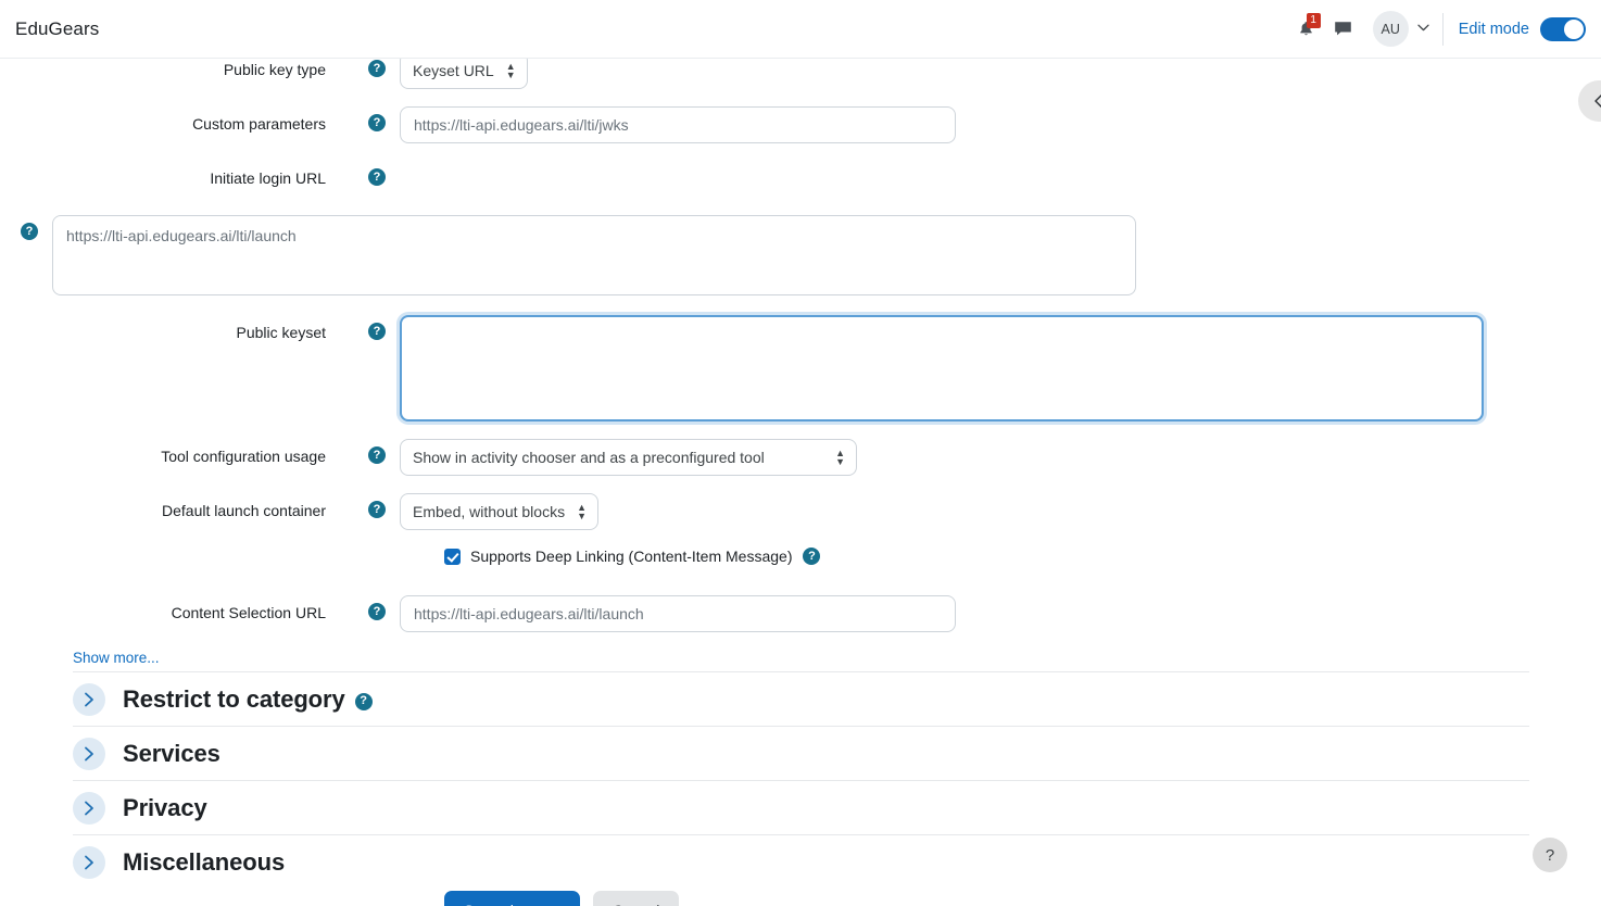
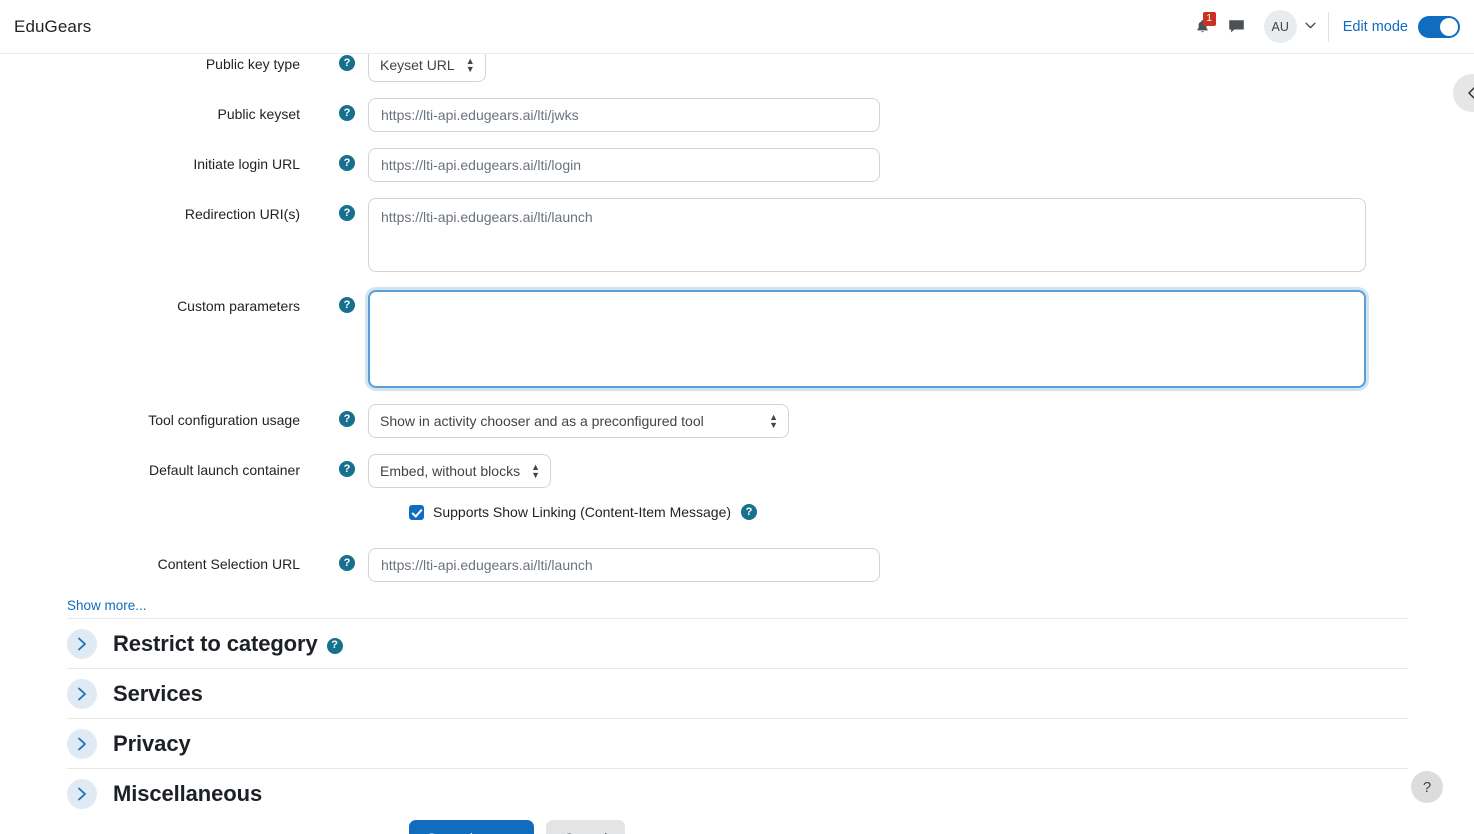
  Public key type
  ?
  Keyset URL
  ▲
  ▼
- Custom parameters
+ Public keyset
  ?
  https://lti-api.edugears.ai/lti/jwks
  Initiate login URL
  ?
+ https://lti-api.edugears.ai/lti/login
+ Redirection URI(s)
  ?
  https://lti-api.edugears.ai/lti/launch
- Public keyset
+ Custom parameters
  ?
  Tool configuration usage
  ?
  Show in activity chooser and as a preconfigured tool
  ▲
  ▼
  Default launch container
  ?
  Embed, without blocks
  ▲
  ▼
- Supports Deep Linking (Content-Item Message)
+ Supports Show Linking (Content-Item Message)
  ?
  Content Selection URL
  ?
  https://lti-api.edugears.ai/lti/launch
  Show more...
  Restrict to category
  ?
  Services
  Privacy
  Miscellaneous
  ?
  EduGears
  1
  AU
  Edit mode
